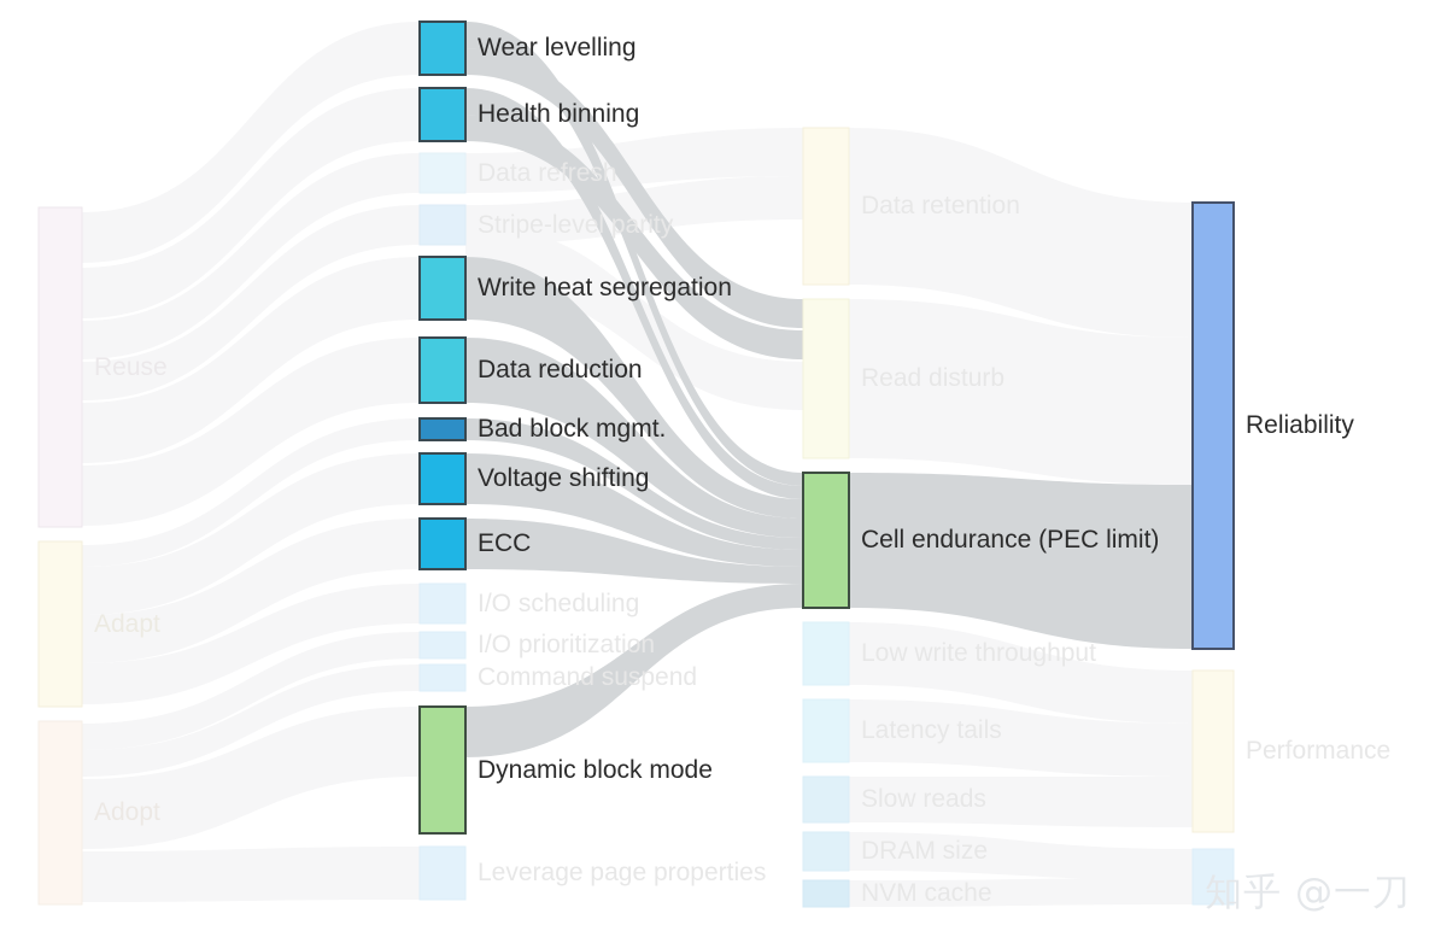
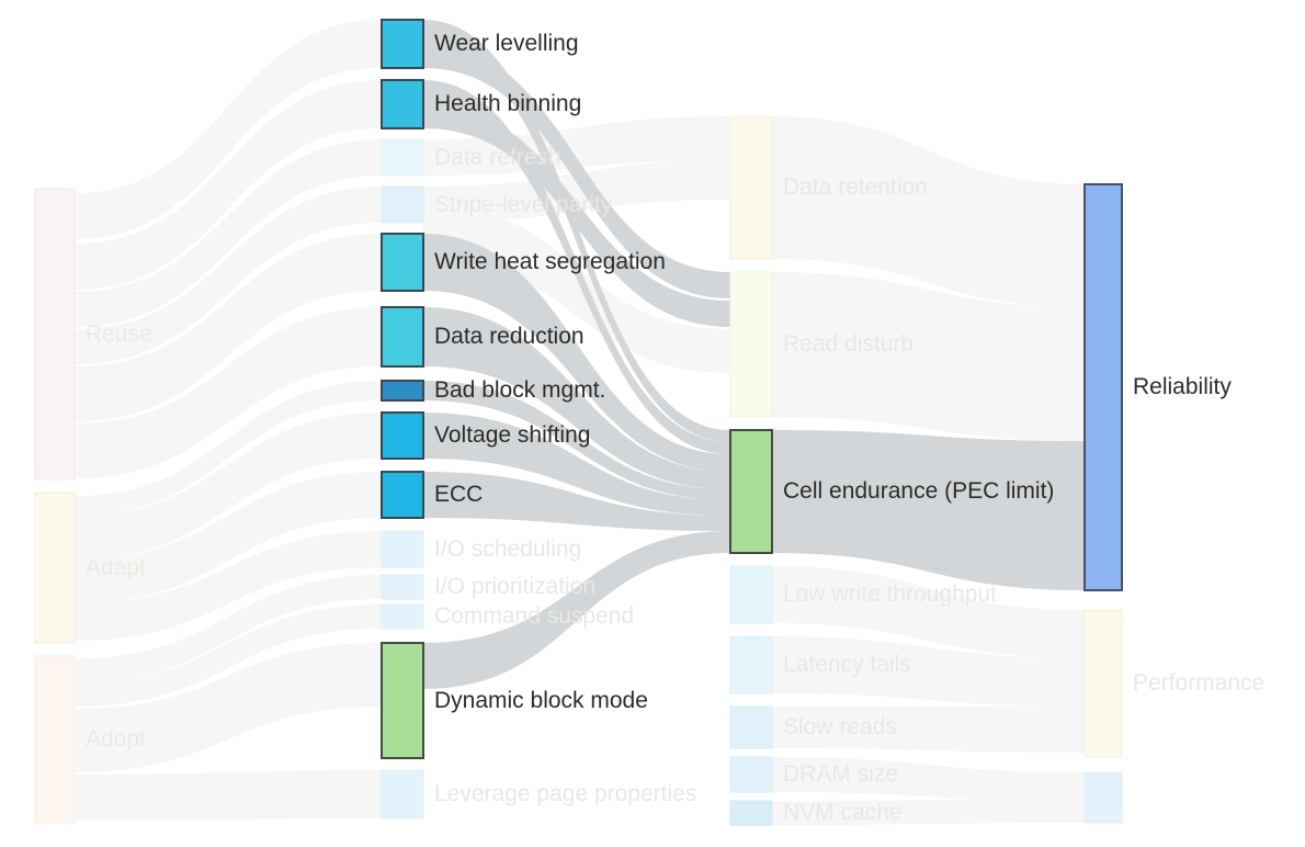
  Adapt
  Wear levelling
  Health binning
  Data refresh
  Stripe-level parity
  Write heat segregation
  Data reduction
  Bad block mgmt.
  Voltage shifting
  ECC
  I/O scheduling
  I/O prioritization
  Command suspend
  Dynamic block mode
  Leverage page properties
  Cell endurance (PEC limit)
  Low write throughput
  NVM cache
  Reliability
  Performance
- 知乎 @一刀
